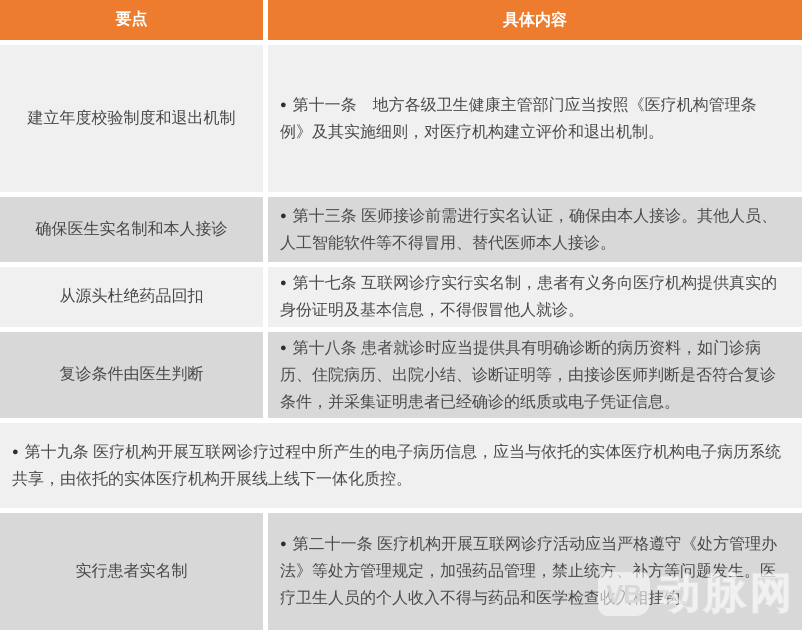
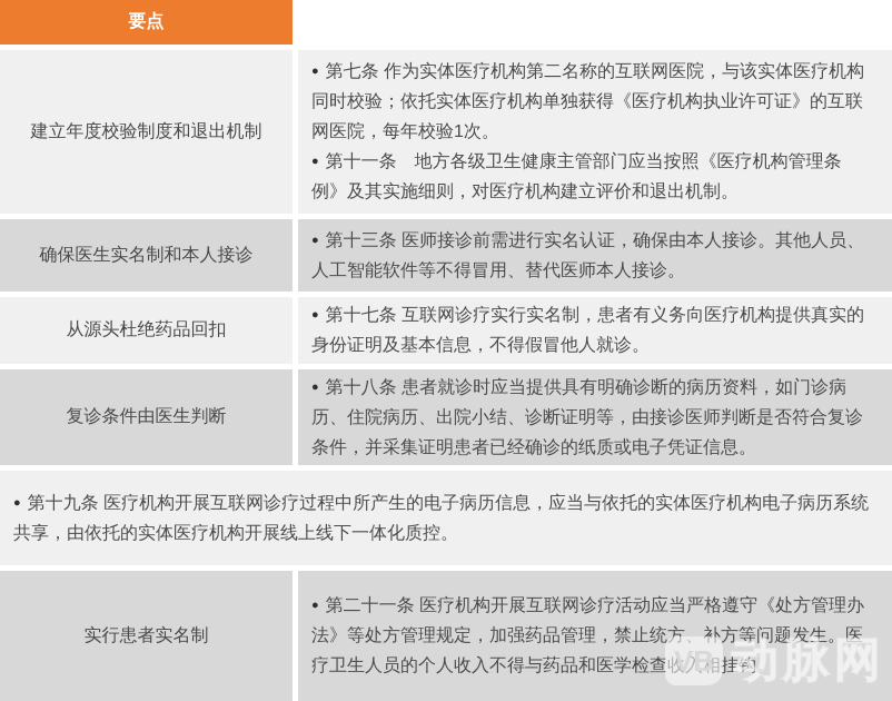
  要点
- 具体内容
  建立年度校验制度和退出机制
+ ● 第七条 作为实体医疗机构第二名称的互联网医院，与该实体医疗机构同时校验；依托实体医疗机构单独获得《医疗机构执业许可证》的互联网医院，每年校验1次。
  ● 第十一条 地方各级卫生健康主管部门应当按照《医疗机构管理条例》及其实施细则，对医疗机构建立评价和退出机制。
  确保医生实名制和本人接诊
  ● 第十三条 医师接诊前需进行实名认证，确保由本人接诊。其他人员、人工智能软件等不得冒用、替代医师本人接诊。
  从源头杜绝药品回扣
  ● 第十七条 互联网诊疗实行实名制，患者有义务向医疗机构提供真实的身份证明及基本信息，不得假冒他人就诊。
  复诊条件由医生判断
  ● 第十八条 患者就诊时应当提供具有明确诊断的病历资料，如门诊病历、住院病历、出院小结、诊断证明等，由接诊医师判断是否符合复诊条件，并采集证明患者已经确诊的纸质或电子凭证信息。
  ● 第十九条 医疗机构开展互联网诊疗过程中所产生的电子病历信息，应当与依托的实体医疗机构电子病历系统共享，由依托的实体医疗机构开展线上线下一体化质控。
  实行患者实名制
  ● 第二十一条 医疗机构开展互联网诊疗活动应当严格遵守《处方管理办法》等处方管理规定，加强药品管理，禁止统方、补方等问题发生。医疗卫生人员的个人收入不得与药品和医学检查收入相挂钩。
  VB
  动脉网
